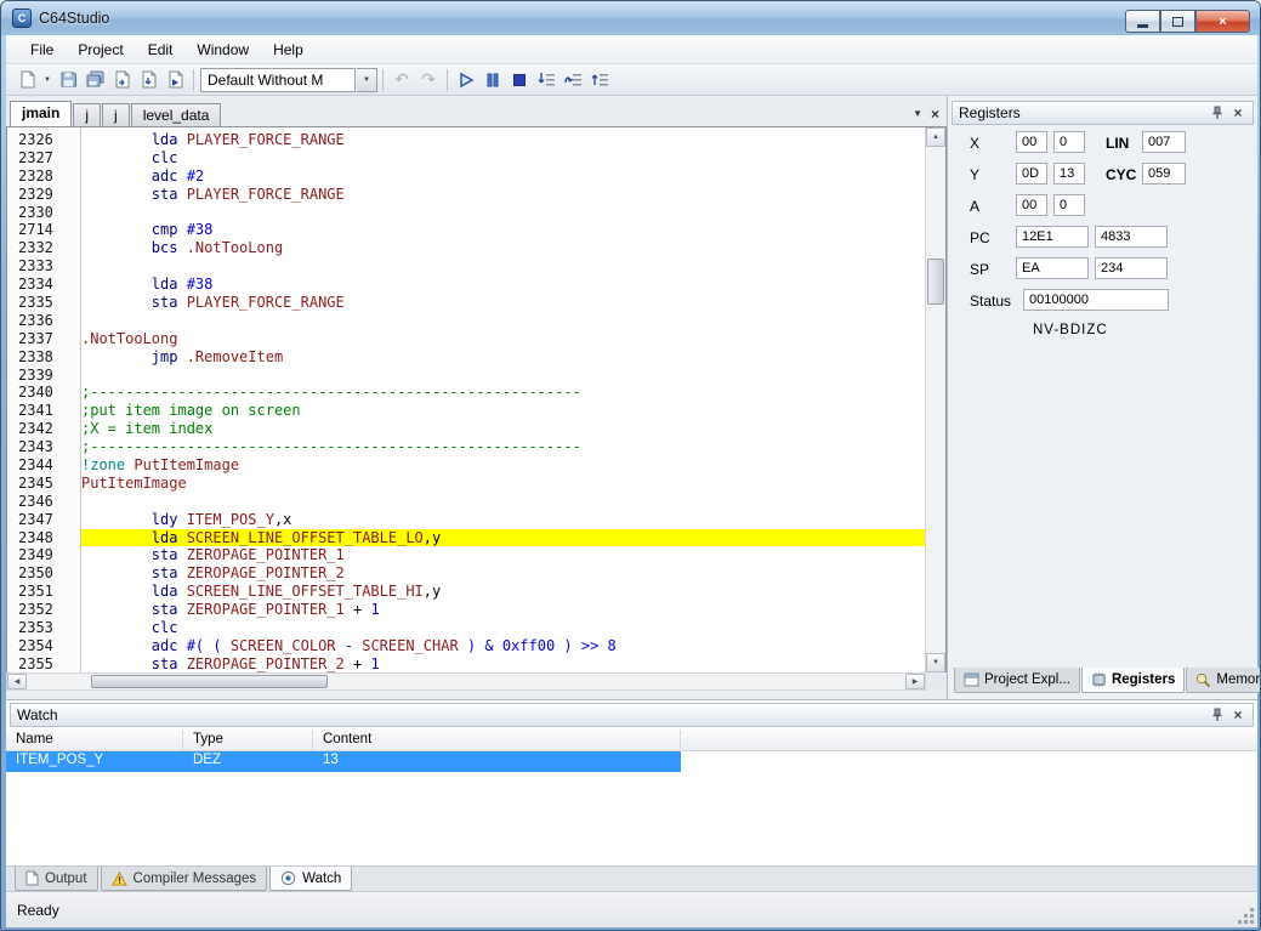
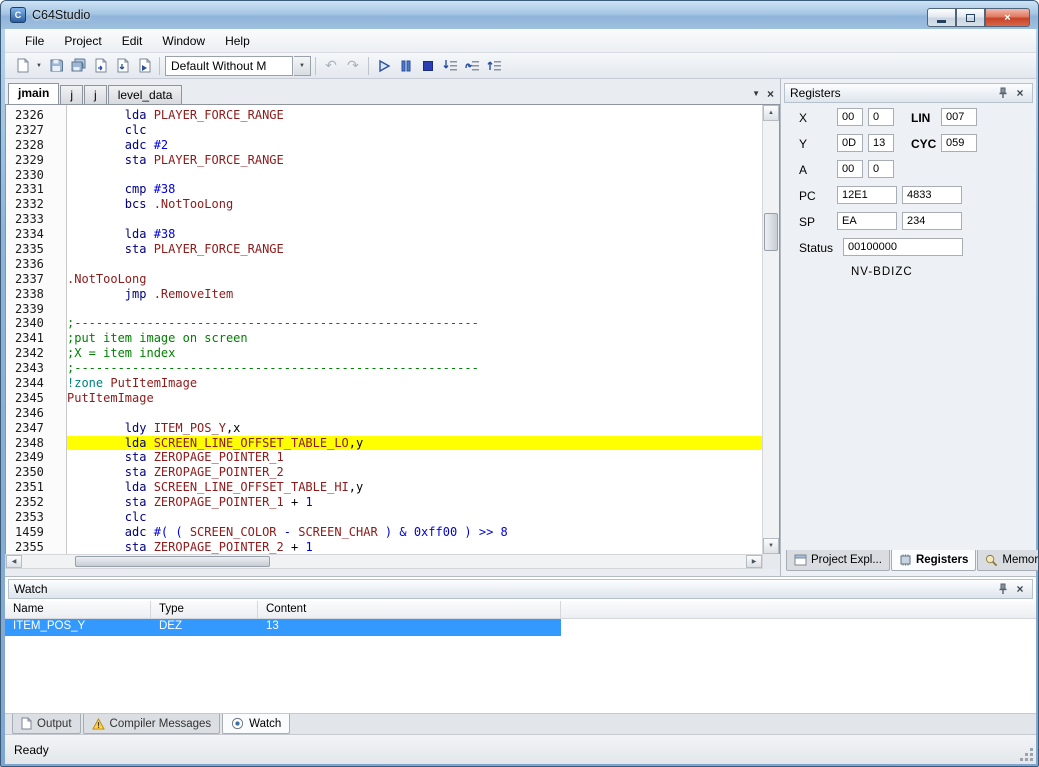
  C
  C64Studio
  ×
  File
  Project
  Edit
  Window
  Help
  Default Without M
  ↶
  ↷
  jmain
  j
  j
  level_data
  ▼
  ×
  2326
  2327
  2328
  2329
  2330
- 2714
+ 2331
  2332
  2333
  2334
  2335
  2336
  2337
  2338
  2339
  2340
  2341
  2342
  2343
  2344
  2345
  2346
  2347
  2348
  2349
  2350
  2351
  2352
  2353
- 2354
+ 1459
  2355
  lda PLAYER_FORCE_RANGE
  clc
  adc #2
  sta PLAYER_FORCE_RANGE
  cmp #38
  bcs .NotTooLong
  lda #38
  sta PLAYER_FORCE_RANGE
  .NotTooLong
  jmp .RemoveItem
  ;--------------------------------------------------------
  ;put item image on screen
  ;X = item index
  ;--------------------------------------------------------
  !zone PutItemImage
  PutItemImage
  ldy ITEM_POS_Y,x
  lda SCREEN_LINE_OFFSET_TABLE_LO,y
  sta ZEROPAGE_POINTER_1
  sta ZEROPAGE_POINTER_2
  lda SCREEN_LINE_OFFSET_TABLE_HI,y
  sta ZEROPAGE_POINTER_1 + 1
  clc
  adc #( ( SCREEN_COLOR - SCREEN_CHAR ) & 0xff00 ) >> 8
  sta ZEROPAGE_POINTER_2 + 1
  Registers
  ×
  X
  00
  0
  LIN
  007
  Y
  0D
  13
  CYC
  059
  A
  00
  0
  PC
  12E1
  4833
  SP
  EA
  234
  Status
  00100000
  NV-BDIZC
  Project Expl...
  Registers
  Memor
  Watch
  ×
  Name
  Type
  Content
  ITEM_POS_Y
  DEZ
  13
  Output
  Compiler Messages
  Watch
  Ready
